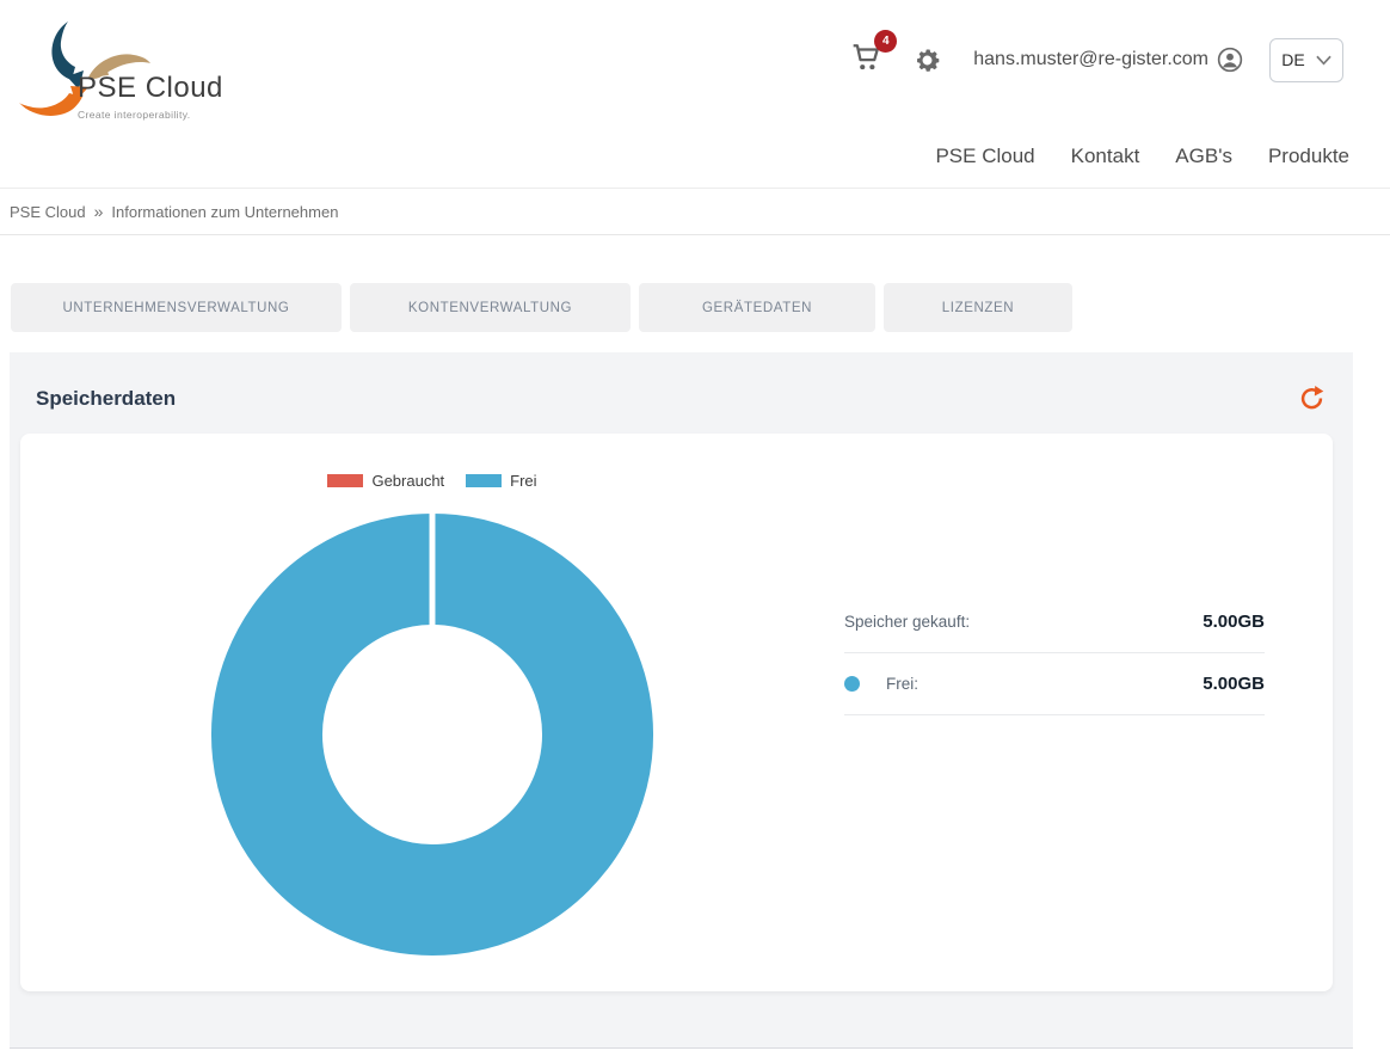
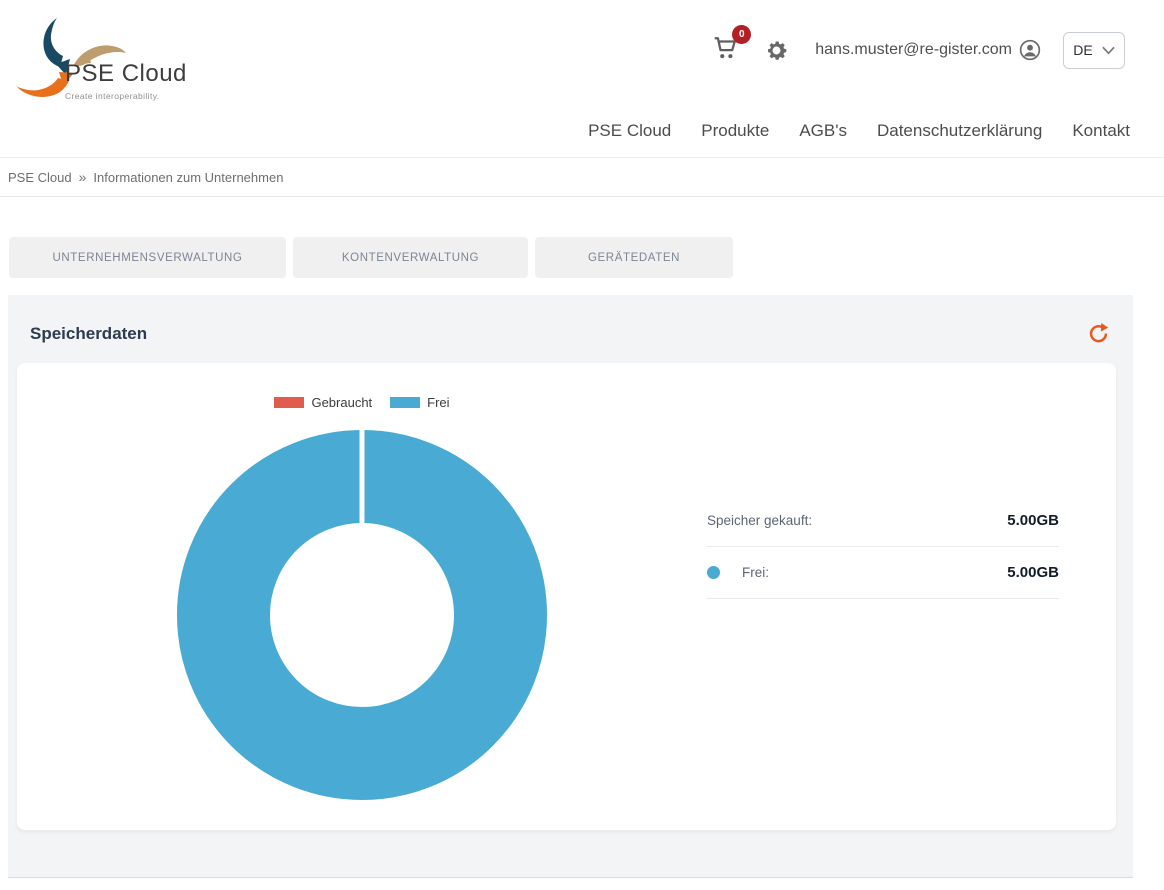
  PSE Cloud
  Create interoperability.
- 4
+ 0
  hans.muster@re-gister.com
  DE
  PSE Cloud
- Kontakt
+ Produkte
  AGB's
+ Datenschutzerklärung
- Produkte
+ Kontakt
  PSE Cloud
  »
  Informationen zum Unternehmen
  UNTERNEHMENSVERWALTUNG
  KONTENVERWALTUNG
  GERÄTEDATEN
- LIZENZEN
  Speicherdaten
  Gebraucht
  Frei
  Speicher gekauft:
  5.00GB
  Frei:
  5.00GB
